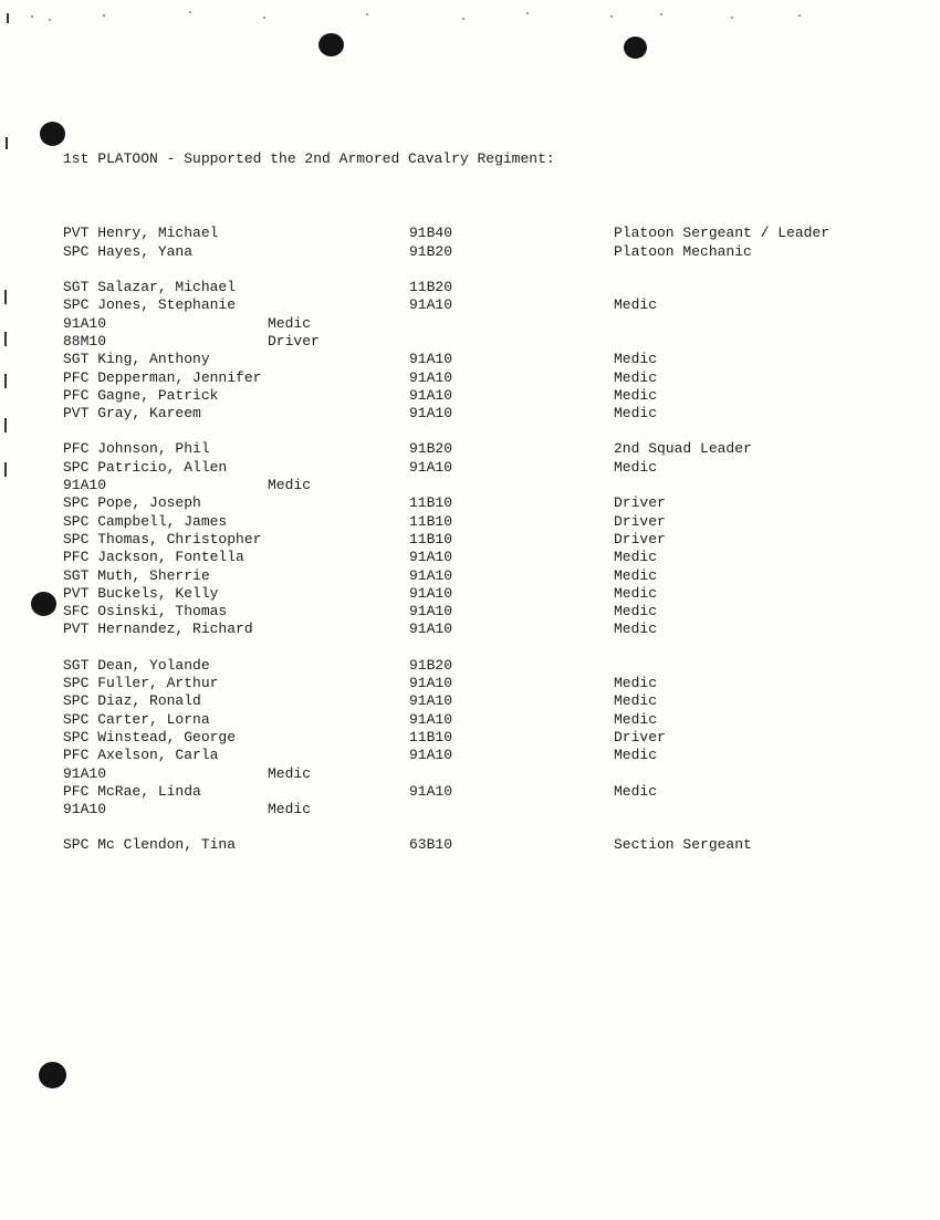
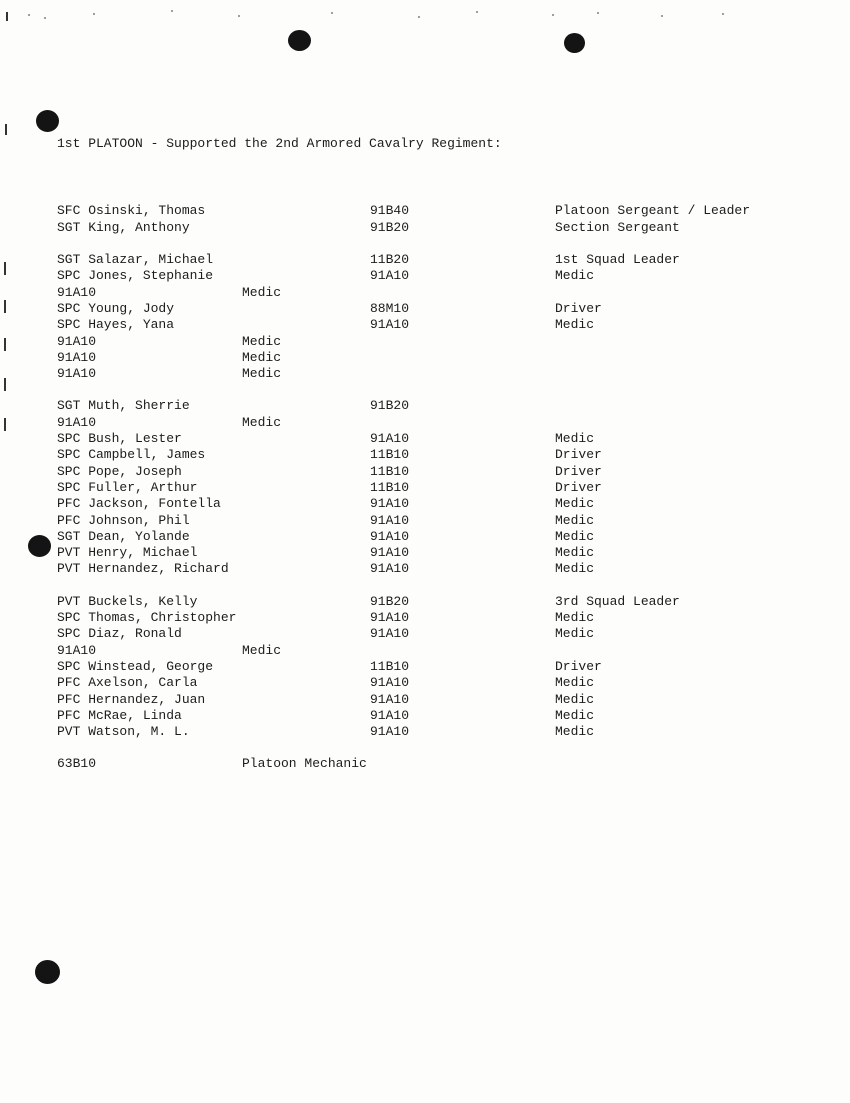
  1st PLATOON - Supported the 2nd Armored Cavalry Regiment:
- PVT Henry, Michael
+ SFC Osinski, Thomas
  91B40
  Platoon Sergeant / Leader
- SPC Hayes, Yana
+ SGT King, Anthony
  91B20
- Platoon Mechanic
+ Section Sergeant
  SGT Salazar, Michael
  11B20
+ 1st Squad Leader
  SPC Jones, Stephanie
  91A10
  Medic
  91A10
  Medic
+ SPC Young, Jody
  88M10
  Driver
- SGT King, Anthony
+ SPC Hayes, Yana
  91A10
  Medic
- PFC Depperman, Jennifer
  91A10
  Medic
- PFC Gagne, Patrick
  91A10
  Medic
- PVT Gray, Kareem
  91A10
  Medic
- PFC Johnson, Phil
+ SGT Muth, Sherrie
  91B20
- 2nd Squad Leader
- SPC Patricio, Allen
  91A10
  Medic
+ SPC Bush, Lester
  91A10
  Medic
- SPC Pope, Joseph
+ SPC Campbell, James
  11B10
  Driver
- SPC Campbell, James
+ SPC Pope, Joseph
  11B10
  Driver
- SPC Thomas, Christopher
+ SPC Fuller, Arthur
  11B10
  Driver
  PFC Jackson, Fontella
  91A10
  Medic
- SGT Muth, Sherrie
+ PFC Johnson, Phil
  91A10
  Medic
- PVT Buckels, Kelly
+ SGT Dean, Yolande
  91A10
  Medic
- SFC Osinski, Thomas
+ PVT Henry, Michael
  91A10
  Medic
  PVT Hernandez, Richard
  91A10
  Medic
- SGT Dean, Yolande
+ PVT Buckels, Kelly
  91B20
+ 3rd Squad Leader
- SPC Fuller, Arthur
+ SPC Thomas, Christopher
  91A10
  Medic
  SPC Diaz, Ronald
  91A10
  Medic
- SPC Carter, Lorna
  91A10
  Medic
  SPC Winstead, George
  11B10
  Driver
  PFC Axelson, Carla
  91A10
  Medic
+ PFC Hernandez, Juan
  91A10
  Medic
  PFC McRae, Linda
  91A10
  Medic
+ PVT Watson, M. L.
  91A10
  Medic
- SPC Mc Clendon, Tina
  63B10
- Section Sergeant
+ Platoon Mechanic
